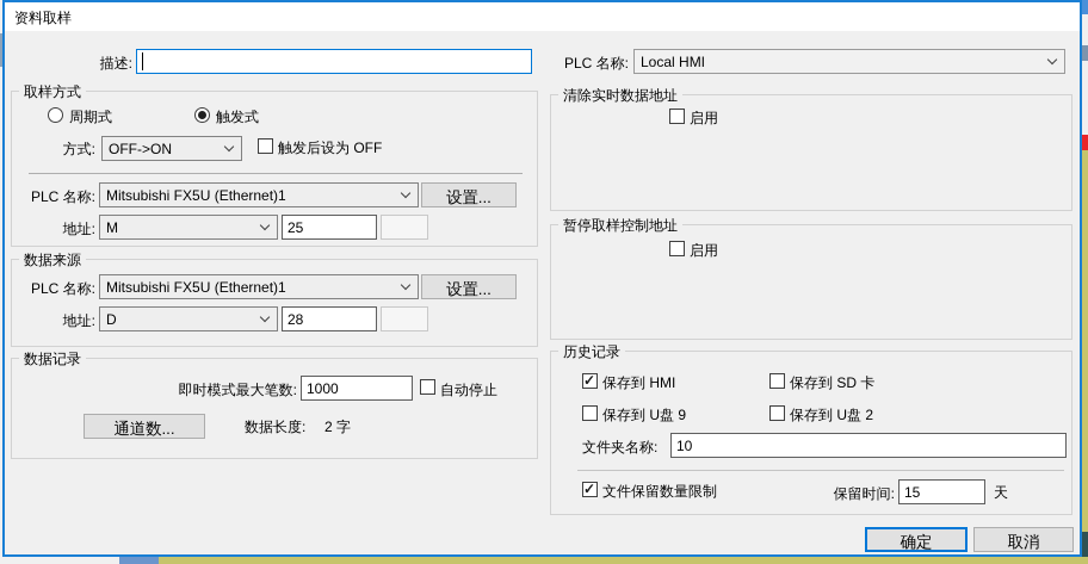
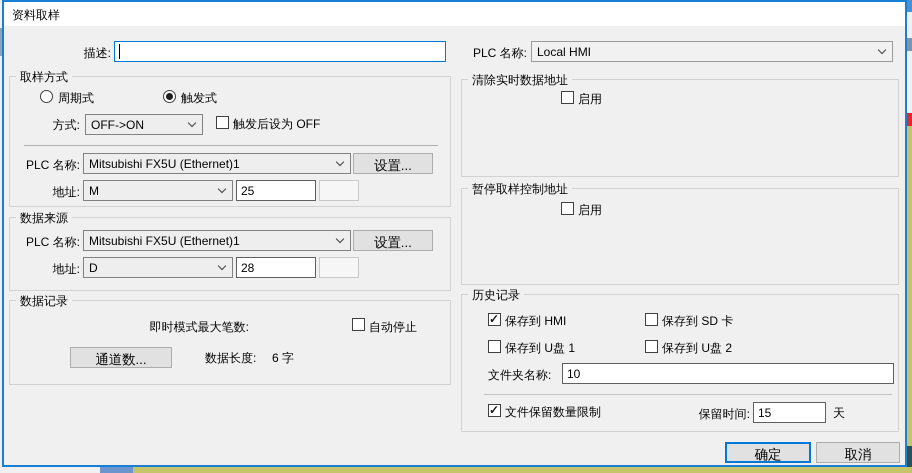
  资料取样
  描述:
  PLC 名称:
  Local HMI
  取样方式
  周期式
  触发式
  方式:
  OFF->ON
  触发后设为 OFF
  PLC 名称:
  Mitsubishi FX5U (Ethernet)1
  设置...
  地址:
  M
  25
  数据来源
  PLC 名称:
  Mitsubishi FX5U (Ethernet)1
  设置...
  地址:
  D
  28
  数据记录
  即时模式最大笔数:
- 1000
  自动停止
  通道数...
  数据长度:
- 2 字
+ 6 字
  清除实时数据地址
  启用
  暂停取样控制地址
  启用
  历史记录
  保存到 HMI
  保存到 SD 卡
- 保存到 U盘 9
+ 保存到 U盘 1
  保存到 U盘 2
  文件夹名称:
  10
  文件保留数量限制
  保留时间:
  15
  天
  确定
  取消
